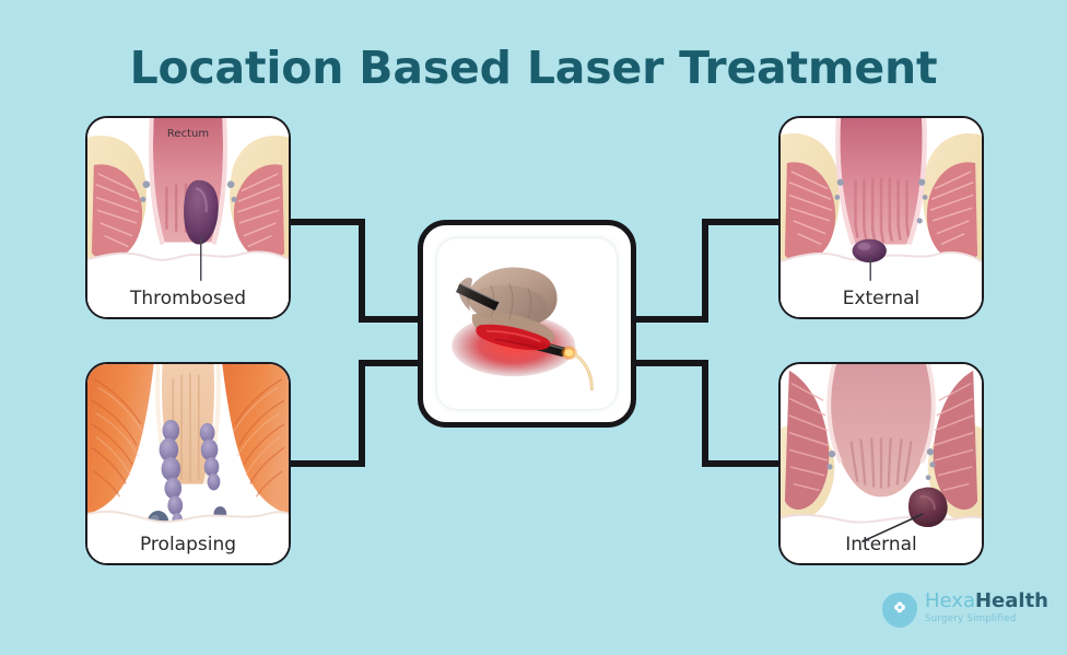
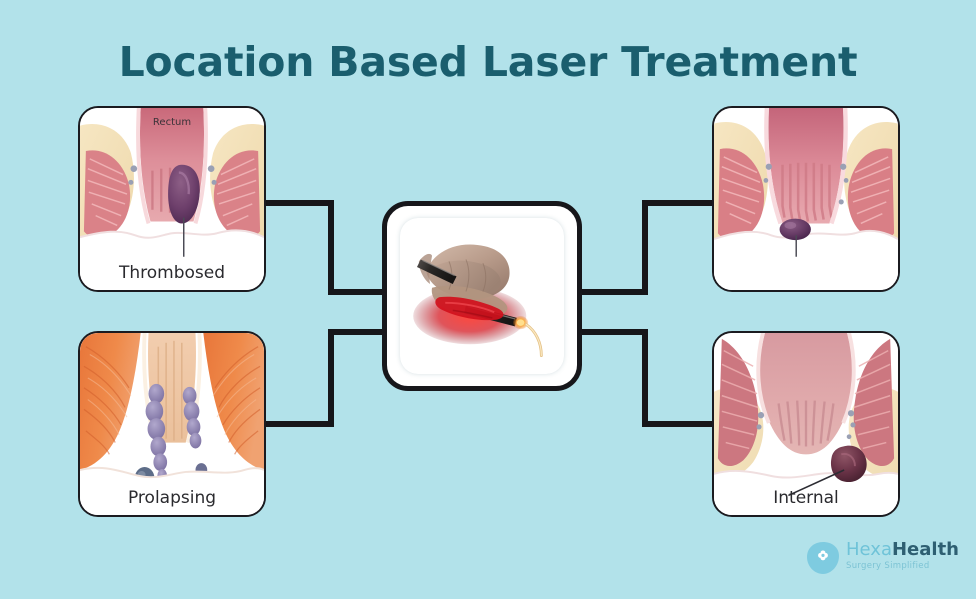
  Location Based Laser Treatment
  Rectum
  Thrombosed
  Prolapsing
- External
  Internal
  HexaHealth
  Surgery Simplified
